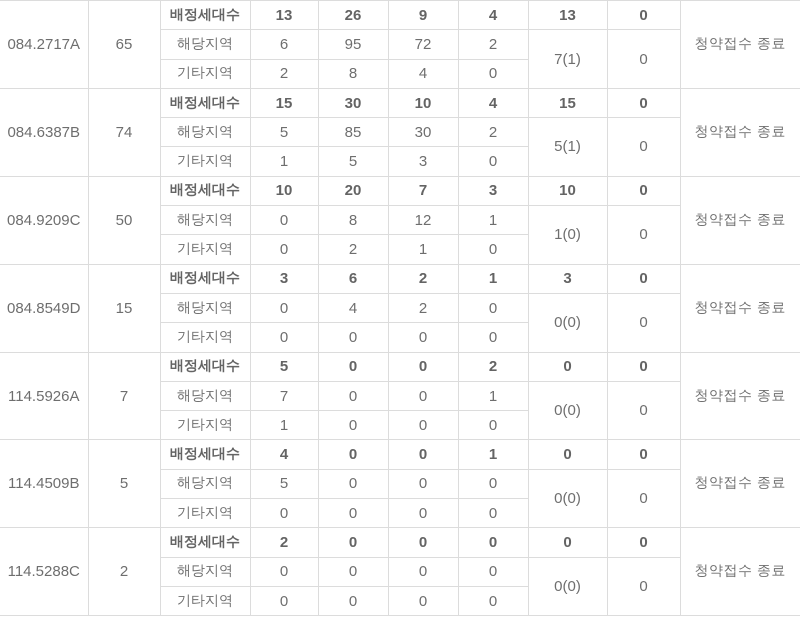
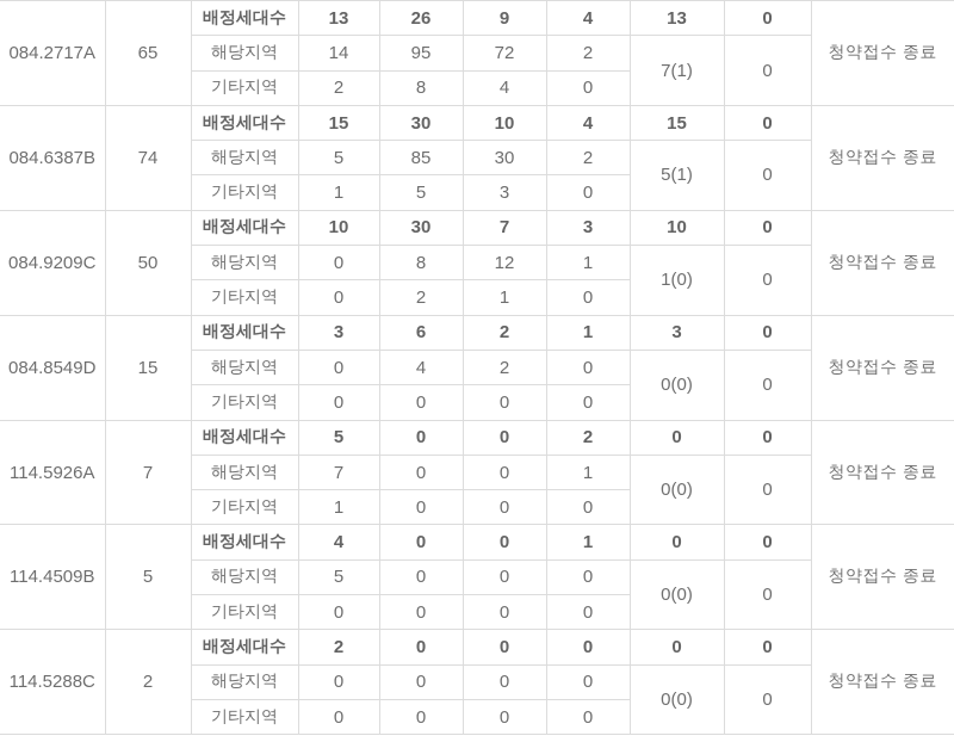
  084.2717A	65	배정세대수	13	26	9	4	13	0	청약접수 종료
- 해당지역	6	95	72	2	7(1)	0
+ 해당지역	14	95	72	2	7(1)	0
  기타지역	2	8	4	0
  084.6387B	74	배정세대수	15	30	10	4	15	0	청약접수 종료
  해당지역	5	85	30	2	5(1)	0
  기타지역	1	5	3	0
- 084.9209C	50	배정세대수	10	20	7	3	10	0	청약접수 종료
+ 084.9209C	50	배정세대수	10	30	7	3	10	0	청약접수 종료
  해당지역	0	8	12	1	1(0)	0
  기타지역	0	2	1	0
  084.8549D	15	배정세대수	3	6	2	1	3	0	청약접수 종료
  해당지역	0	4	2	0	0(0)	0
  기타지역	0	0	0	0
  114.5926A	7	배정세대수	5	0	0	2	0	0	청약접수 종료
  해당지역	7	0	0	1	0(0)	0
  기타지역	1	0	0	0
  114.4509B	5	배정세대수	4	0	0	1	0	0	청약접수 종료
  해당지역	5	0	0	0	0(0)	0
  기타지역	0	0	0	0
  114.5288C	2	배정세대수	2	0	0	0	0	0	청약접수 종료
  해당지역	0	0	0	0	0(0)	0
  기타지역	0	0	0	0
